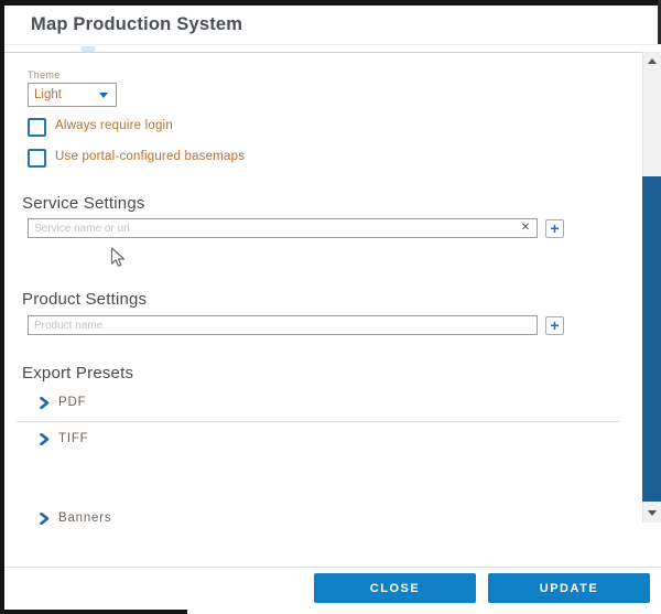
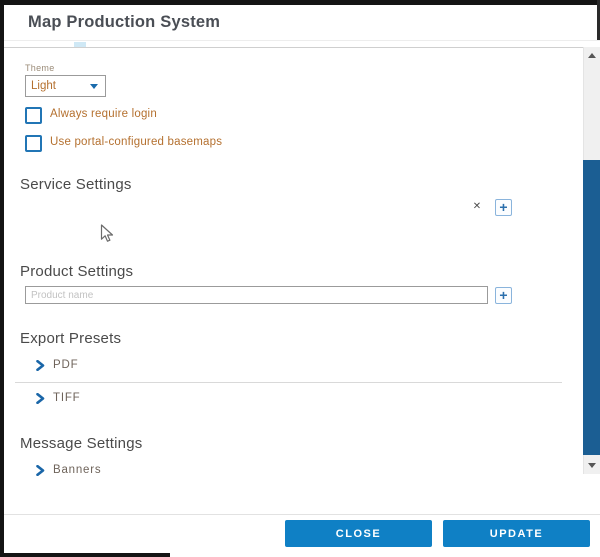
  Map Production System
  Theme
  Light
  Always require login
  Use portal-configured basemaps
  Service Settings
- Service name or url
  ✕
  +
  Product Settings
  Product name
  +
  Export Presets
  PDF
  TIFF
+ Message Settings
  Banners
  CLOSE
  UPDATE
